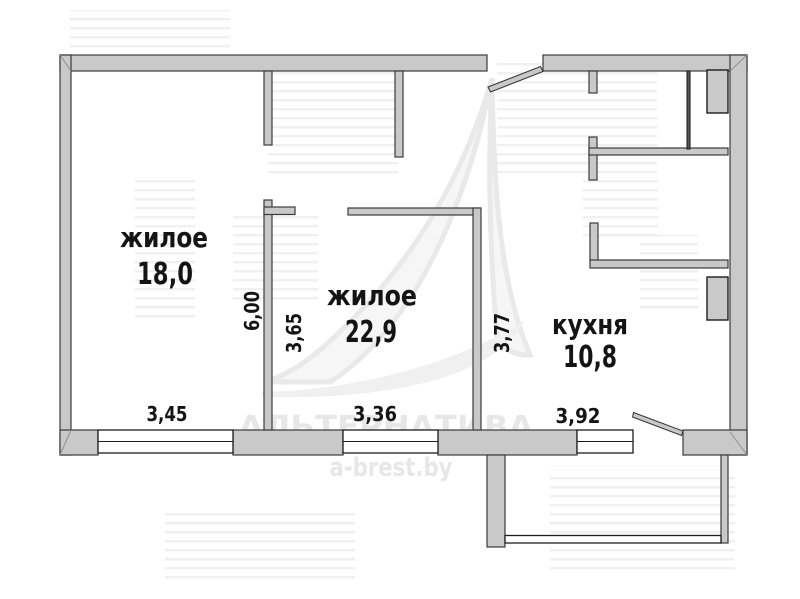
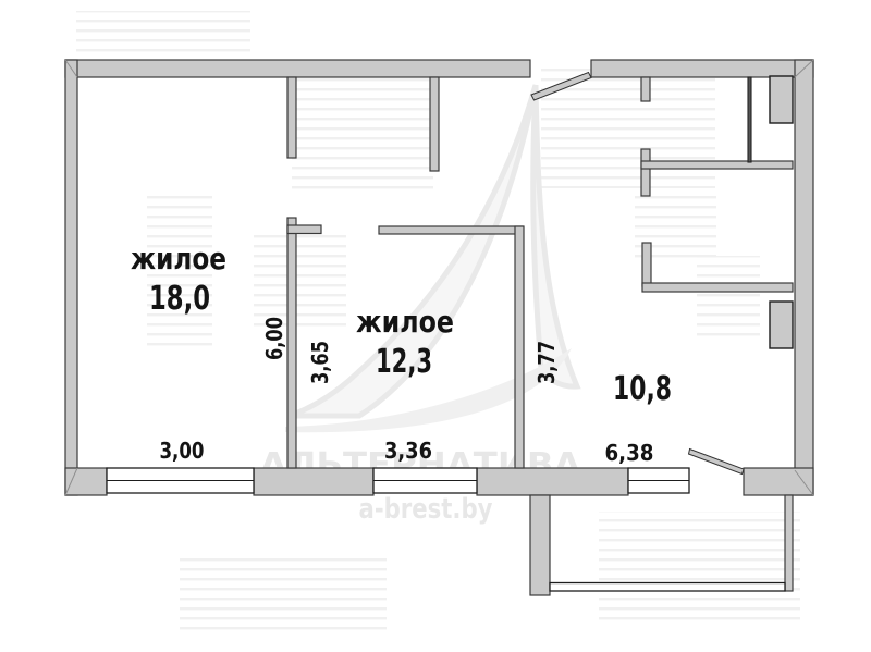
  АЛЬТЕРНАТИВА
  a-brest.by
  жилое
  18,0
  жилое
- 22,9
+ 12,3
- кухня
  10,8
- 3,45
+ 3,00
  3,36
- 3,92
+ 6,38
